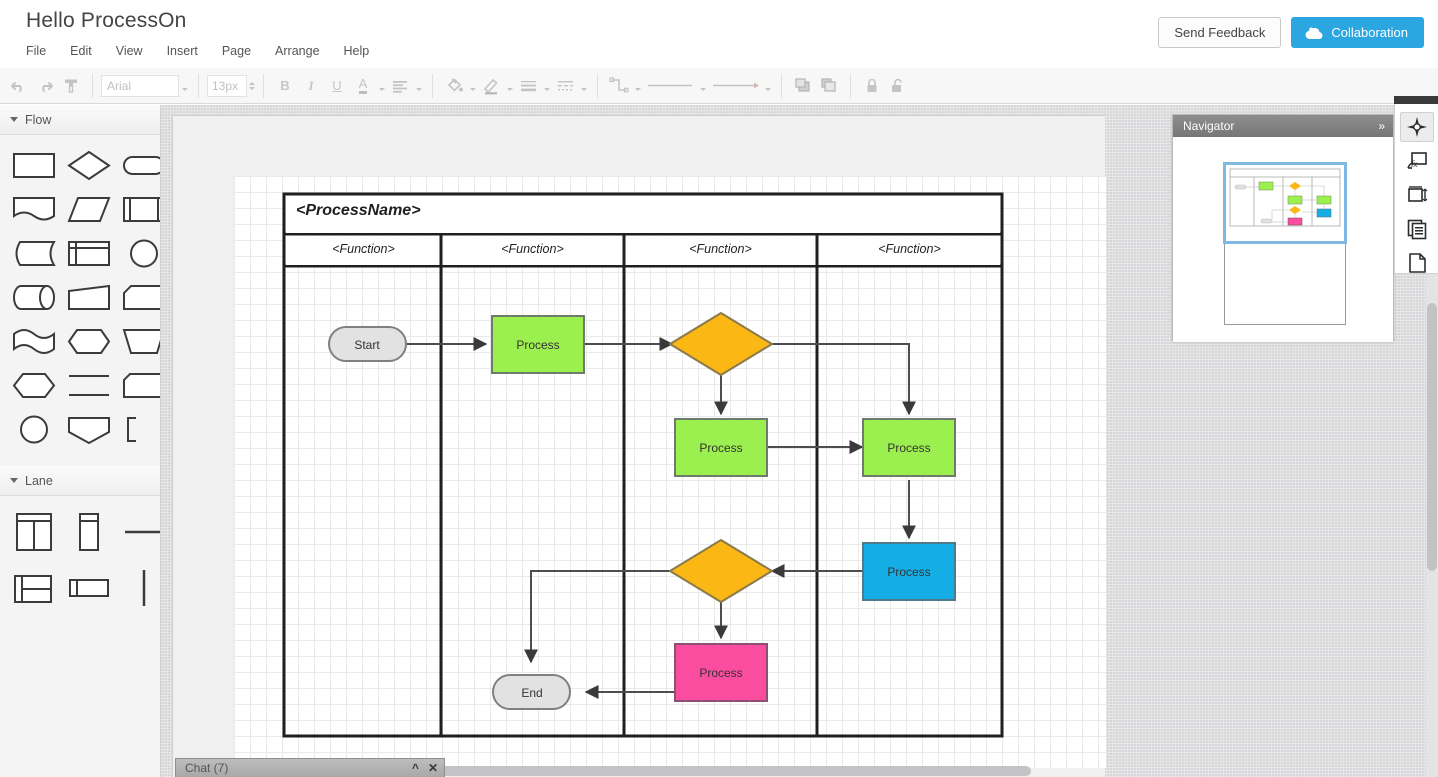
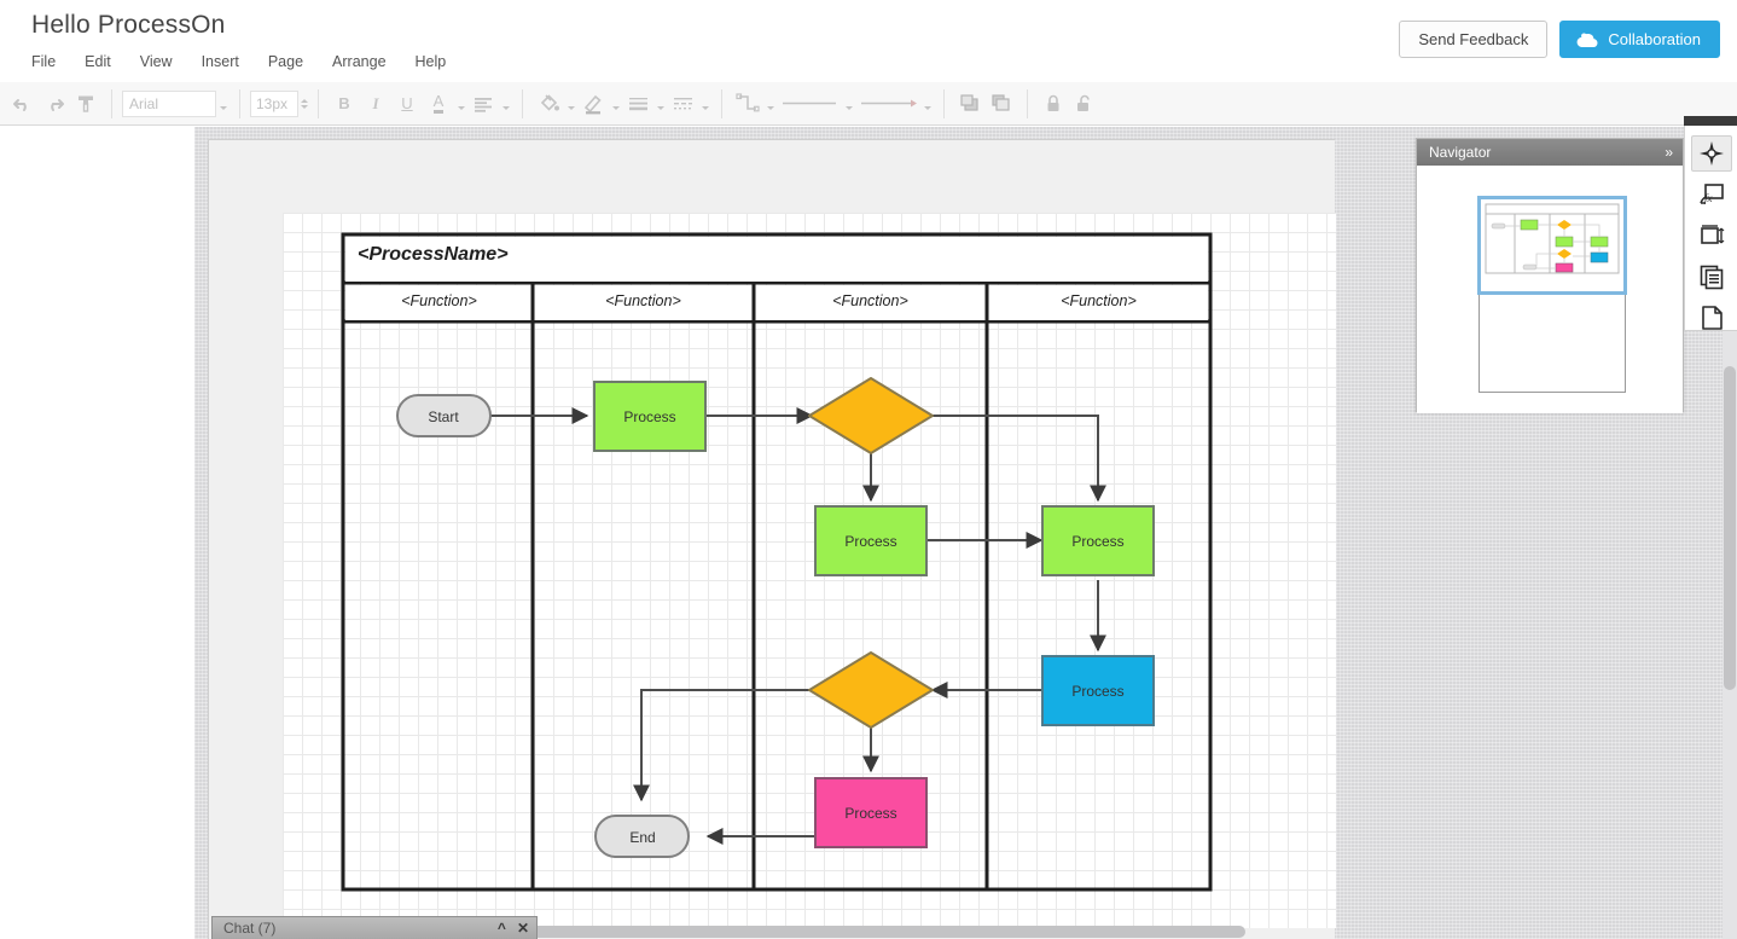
  Hello ProcessOn
  File
  Edit
  View
  Insert
  Page
  Arrange
  Help
  Send Feedback
  Collaboration
  Arial
  13px
  B
  I
  U
  A
- Flow
- Lane
  Start
  Process
  Process
  Process
  Process
  Process
  End
  <ProcessName>
  <Function>
  <Function>
  <Function>
  <Function>
  Navigator
  »
  fx
  Chat (7)
  ^
  ✕
